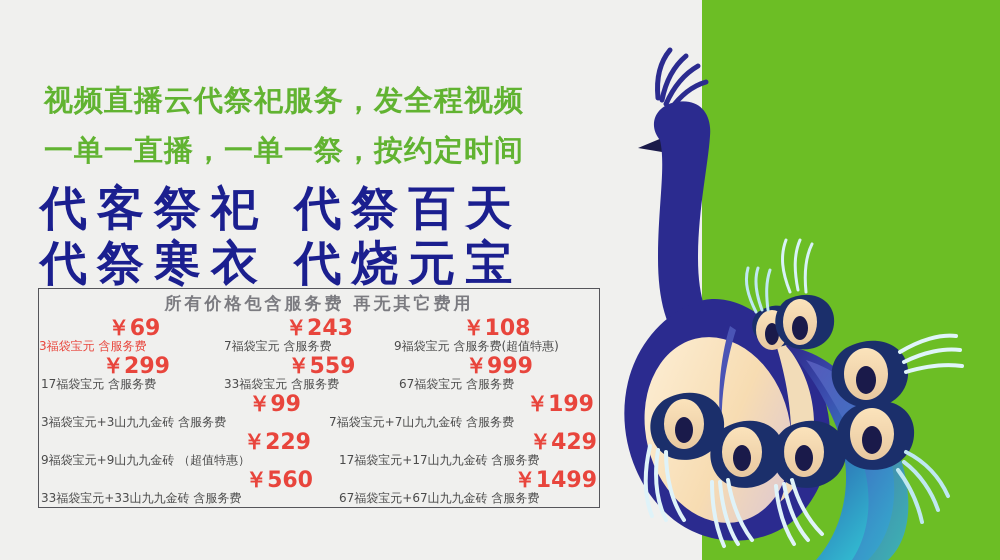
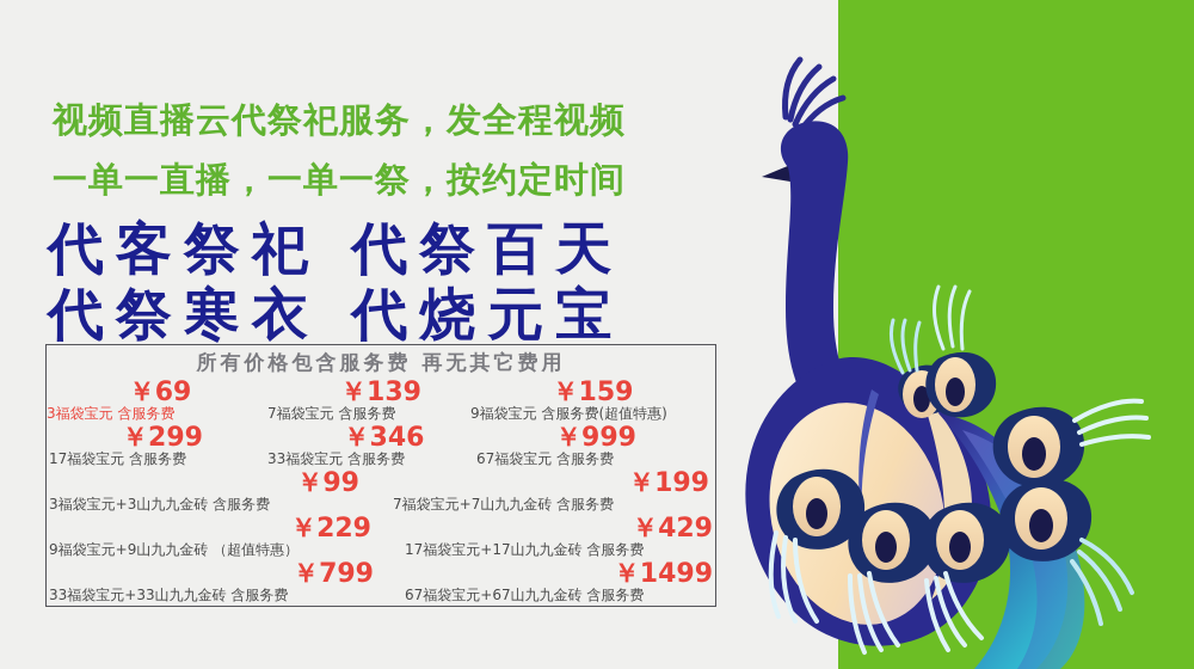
  视频直播云代祭祀服务，发全程视频
  一单一直播，一单一祭，按约定时间
  代客祭祀 代祭百天
  代祭寒衣 代烧元宝
  所有价格包含服务费 再无其它费用
  ￥69
  3福袋宝元 含服务费
- ￥243
+ ￥139
  7福袋宝元 含服务费
- ￥108
+ ￥159
  9福袋宝元 含服务费(超值特惠)
  ￥299
  17福袋宝元 含服务费
- ￥559
+ ￥346
  33福袋宝元 含服务费
  ￥999
  67福袋宝元 含服务费
  ￥99
  3福袋宝元+3山九九金砖 含服务费
  ￥199
  7福袋宝元+7山九九金砖 含服务费
  ￥229
  9福袋宝元+9山九九金砖 （超值特惠）
  ￥429
  17福袋宝元+17山九九金砖 含服务费
- ￥560
+ ￥799
  33福袋宝元+33山九九金砖 含服务费
  ￥1499
  67福袋宝元+67山九九金砖 含服务费
